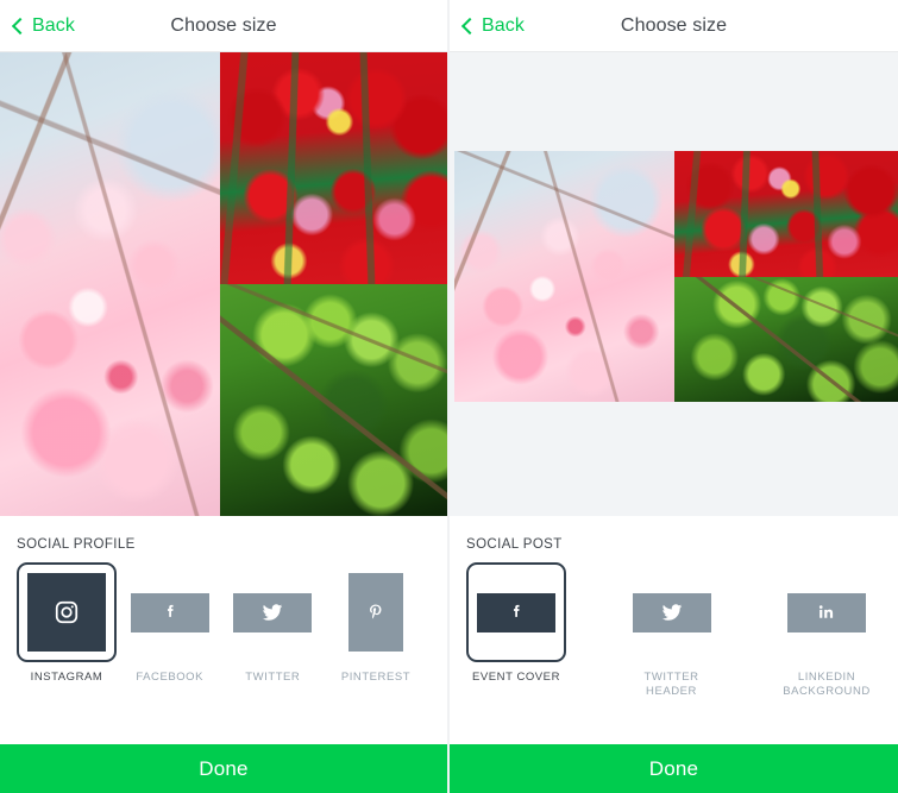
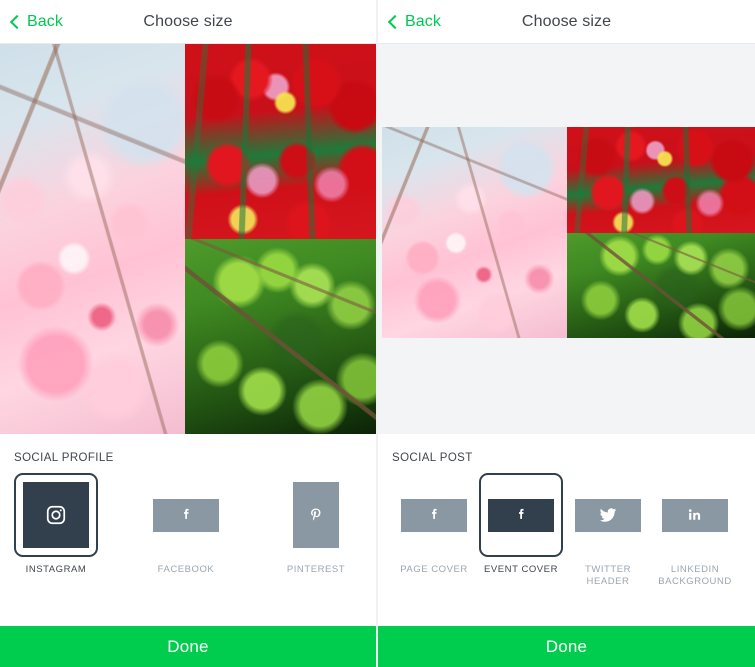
  Back
  Choose size
  SOCIAL PROFILE
  INSTAGRAM
  FACEBOOK
- TWITTER
  PINTEREST
  Done
  Back
  Choose size
  SOCIAL POST
+ PAGE COVER
  EVENT COVER
  TWITTER HEADER
  LINKEDIN BACKGROUND
  Done
